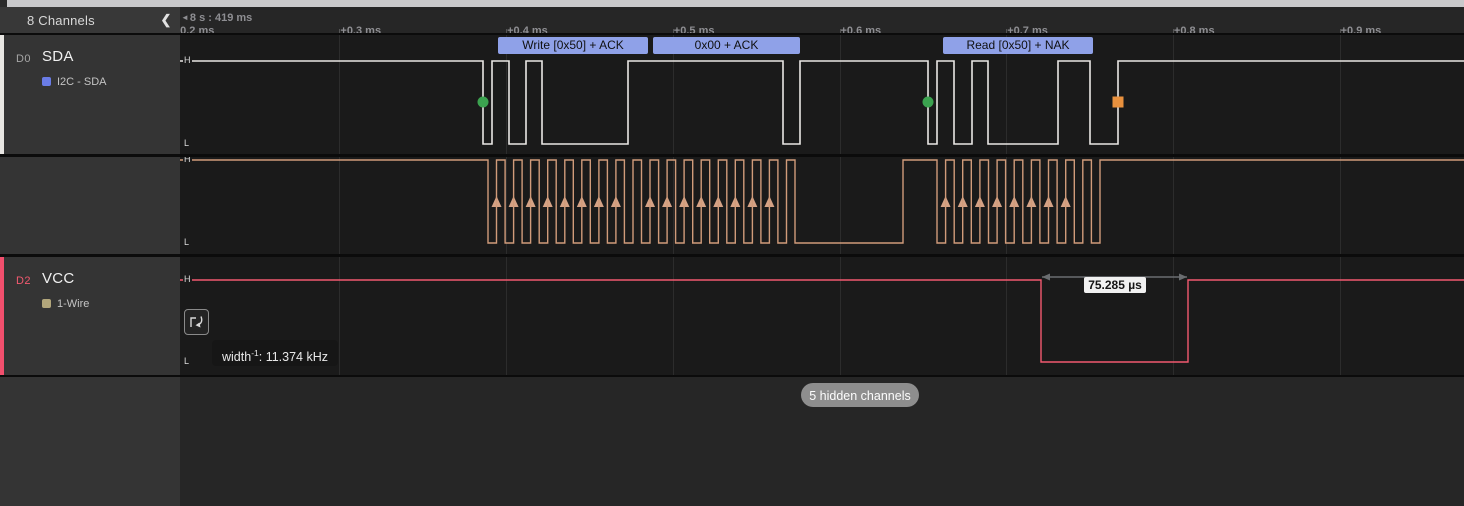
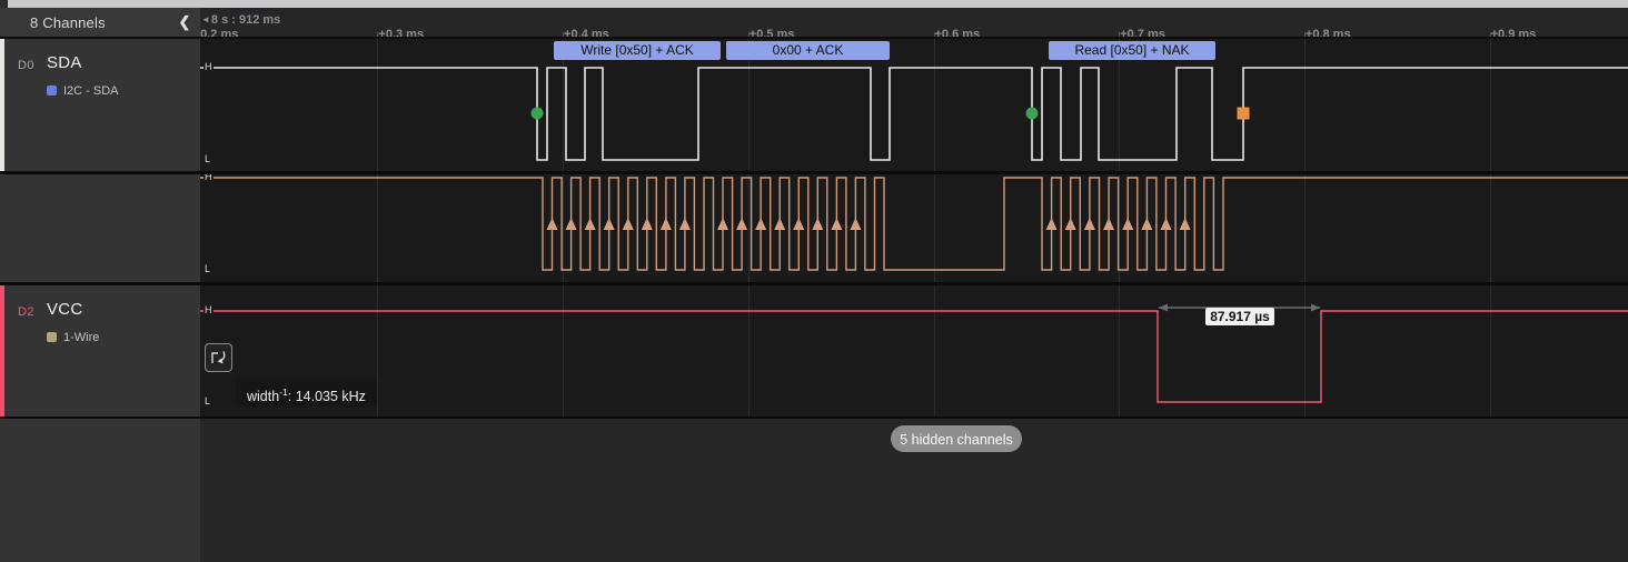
  8 Channels
  ❮
- ◄8 s : 419 ms
+ ◄8 s : 912 ms
  0.2 ms
  +0.3 ms
  +0.4 ms
  +0.5 ms
  +0.6 ms
  +0.7 ms
  +0.8 ms
  +0.9 ms
- 75.285 µs
+ 87.917 µs
- width-1: 11.374 kHz
+ width-1: 14.035 kHz
  5 hidden channels
  D0
  SDA
  I2C - SDA
  D2
  VCC
  1-Wire
  H
  L
  H
  L
  H
  L
  Write [0x50] + ACK
  0x00 + ACK
  Read [0x50] + NAK
